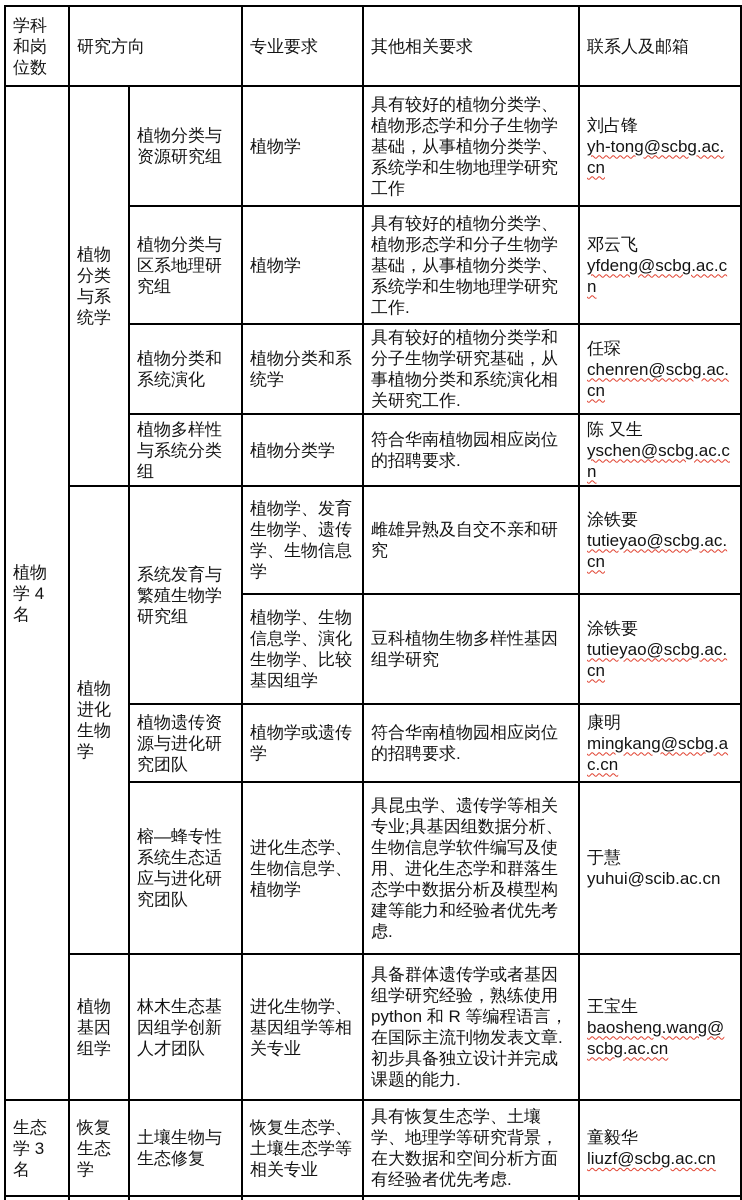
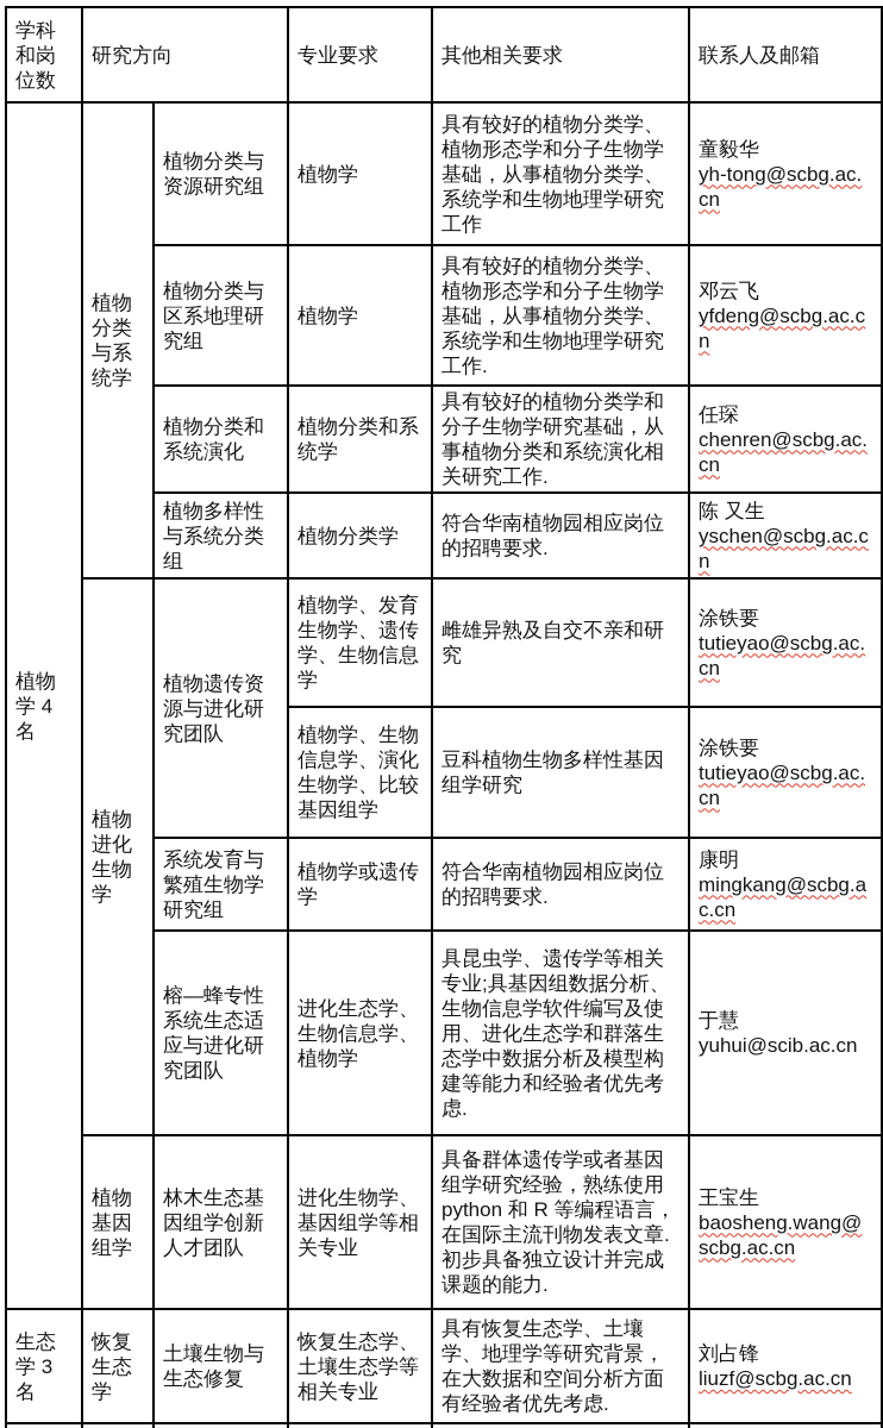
  学科 和岗 位数	研究方向	专业要求	其他相关要求	联系人及邮箱
- 植物 学 4 名	植物 分类 与系 统学	植物分类与资源研究组	植物学	具有较好的植物分类学、植物形态学和分子生物学基础，从事植物分类学、系统学和生物地理学研究工作	刘占锋 yh-tong@scbg.ac.cn
+ 植物 学 4 名	植物 分类 与系 统学	植物分类与资源研究组	植物学	具有较好的植物分类学、植物形态学和分子生物学基础，从事植物分类学、系统学和生物地理学研究工作	童毅华 yh-tong@scbg.ac.cn
  植物分类与区系地理研究组	植物学	具有较好的植物分类学、植物形态学和分子生物学基础，从事植物分类学、系统学和生物地理学研究工作.	邓云飞 yfdeng@scbg.ac.cn
  植物分类和系统演化	植物分类和系统学	具有较好的植物分类学和分子生物学研究基础，从事植物分类和系统演化相关研究工作.	任琛 chenren@scbg.ac.cn
  植物多样性与系统分类组	植物分类学	符合华南植物园相应岗位的招聘要求.	陈 又生 yschen@scbg.ac.cn
- 植物 进化 生物 学	系统发育与繁殖生物学研究组	植物学、发育生物学、遗传学、生物信息学	雌雄异熟及自交不亲和研究	涂铁要 tutieyao@scbg.ac.cn
+ 植物 进化 生物 学	植物遗传资源与进化研究团队	植物学、发育生物学、遗传学、生物信息学	雌雄异熟及自交不亲和研究	涂铁要 tutieyao@scbg.ac.cn
  植物学、生物信息学、演化生物学、比较基因组学	豆科植物生物多样性基因组学研究	涂铁要 tutieyao@scbg.ac.cn
- 植物遗传资源与进化研究团队	植物学或遗传学	符合华南植物园相应岗位的招聘要求.	康明 mingkang@scbg.ac.cn
+ 系统发育与繁殖生物学研究组	植物学或遗传学	符合华南植物园相应岗位的招聘要求.	康明 mingkang@scbg.ac.cn
  榕—蜂专性系统生态适应与进化研究团队	进化生态学、生物信息学、植物学	具昆虫学、遗传学等相关专业;具基因组数据分析、生物信息学软件编写及使用、进化生态学和群落生态学中数据分析及模型构建等能力和经验者优先考虑.	于慧 yuhui@scib.ac.cn
  植物 基因 组学	林木生态基因组学创新人才团队	进化生物学、基因组学等相关专业	具备群体遗传学或者基因组学研究经验，熟练使用 python 和 R 等编程语言，在国际主流刊物发表文章. 初步具备独立设计并完成课题的能力.	王宝生 baosheng.wang@scbg.ac.cn
- 生态 学 3 名	恢复 生态 学	土壤生物与生态修复	恢复生态学、土壤生态学等相关专业	具有恢复生态学、土壤学、地理学等研究背景，在大数据和空间分析方面有经验者优先考虑.	童毅华 liuzf@scbg.ac.cn
+ 生态 学 3 名	恢复 生态 学	土壤生物与生态修复	恢复生态学、土壤生态学等相关专业	具有恢复生态学、土壤学、地理学等研究背景，在大数据和空间分析方面有经验者优先考虑.	刘占锋 liuzf@scbg.ac.cn
